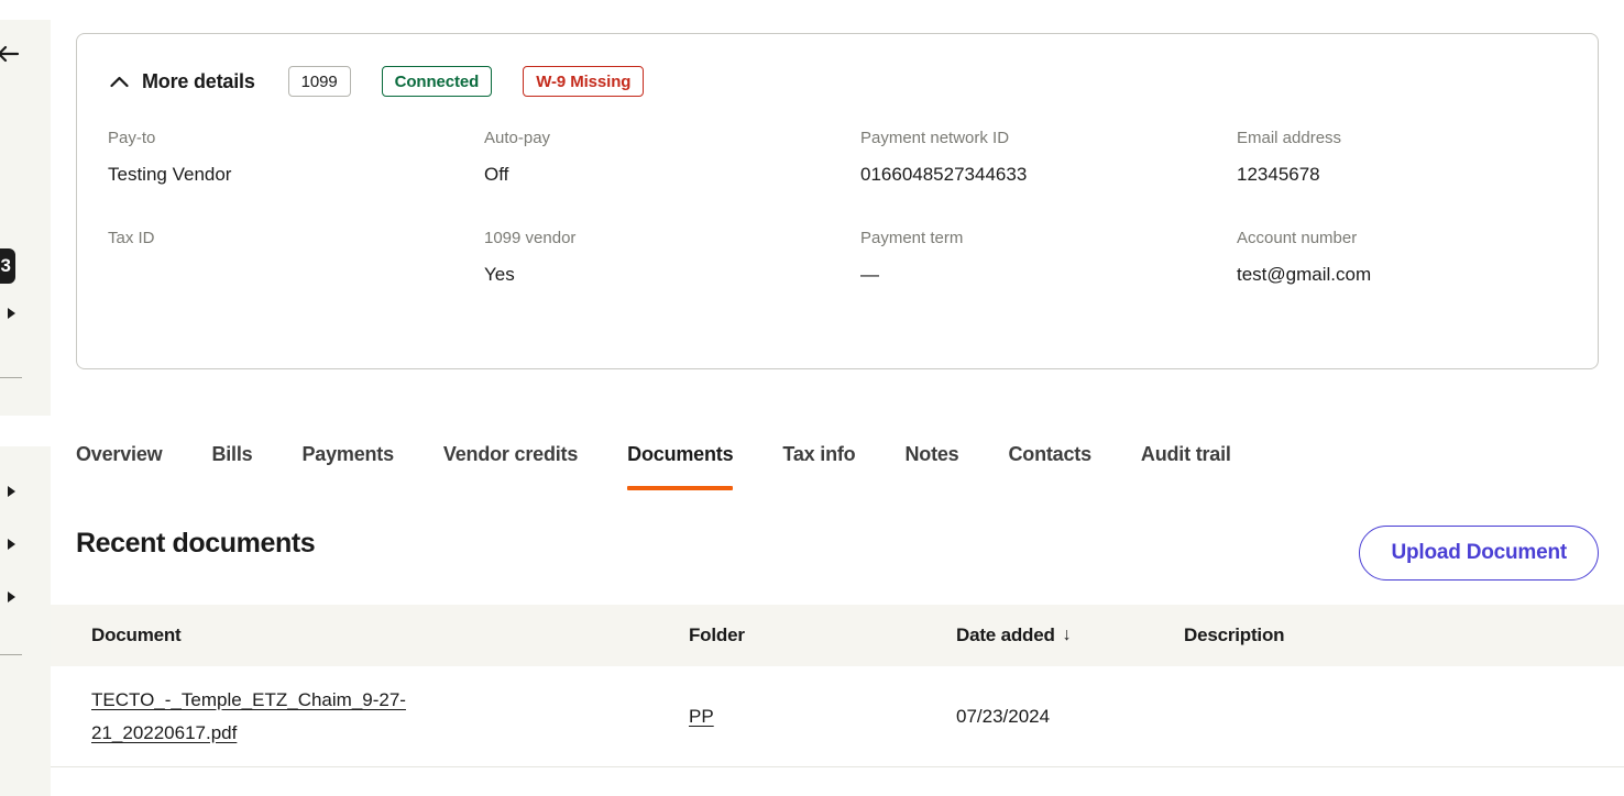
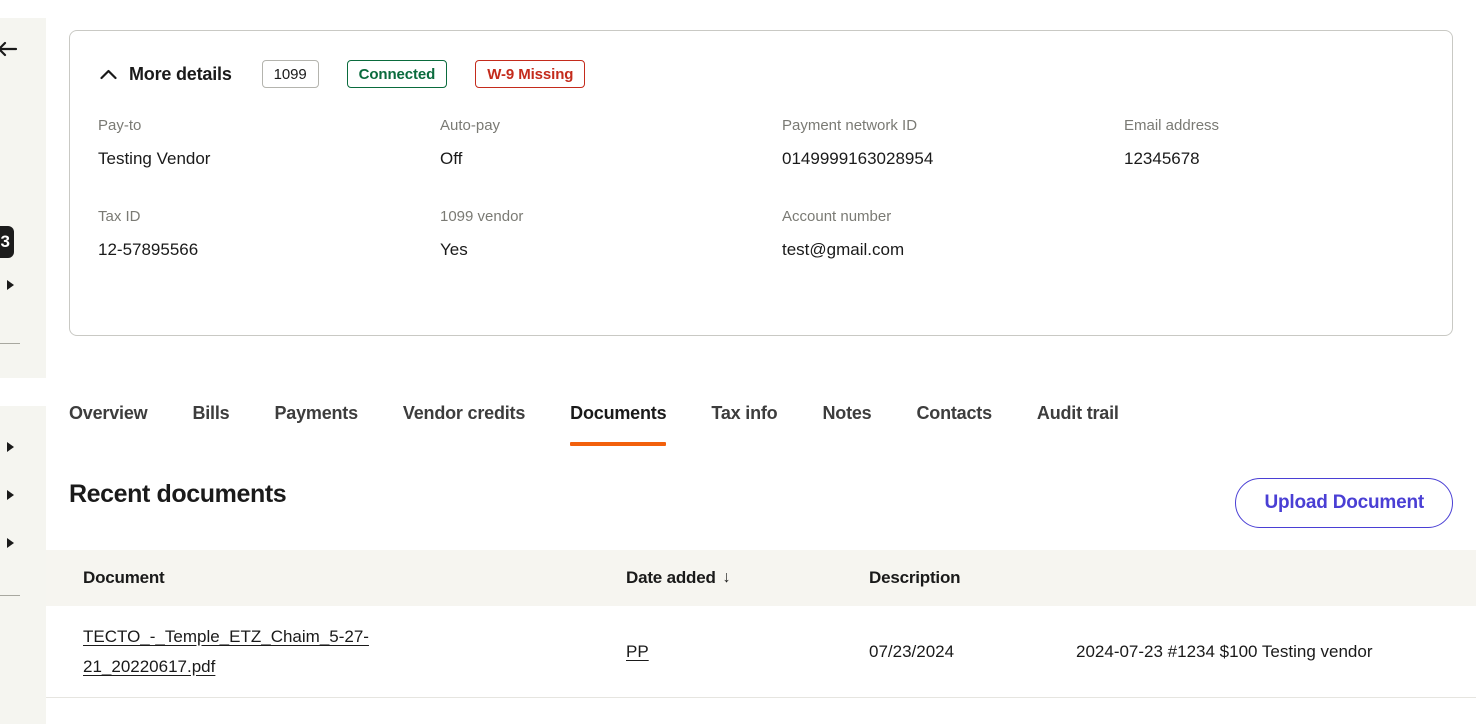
  3
  More details
  1099
  Connected
  W-9 Missing
  Pay-to
  Testing Vendor
  Auto-pay
  Off
  Payment network ID
- 0166048527344633
+ 0149999163028954
  Email address
  12345678
  Tax ID
+ 12-57895566
  1099 vendor
  Yes
- Payment term
- —
  Account number
  test@gmail.com
  Overview
  Bills
  Payments
  Vendor credits
  Documents
  Tax info
  Notes
  Contacts
  Audit trail
  Recent documents
  Upload Document
  Document
- Folder
  Date added
  ↓
  Description
- TECTO_-_Temple_ETZ_Chaim_9-27-21_20220617.pdf
+ TECTO_-_Temple_ETZ_Chaim_5-27-21_20220617.pdf
  PP
  07/23/2024
+ 2024-07-23 #1234 $100 Testing vendor
